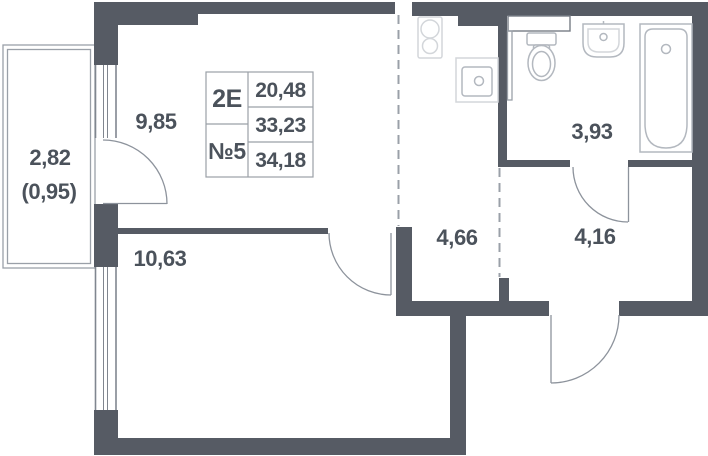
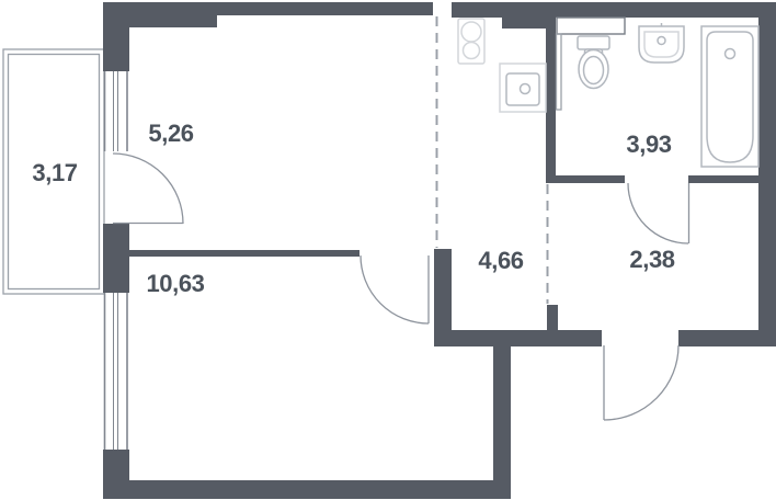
- 2Е
- №5
- 20,48
- 33,23
- 34,18
- 9,85
+ 5,26
- 2,82
+ 3,17
- (0,95)
  10,63
  4,66
  3,93
- 4,16
+ 2,38
